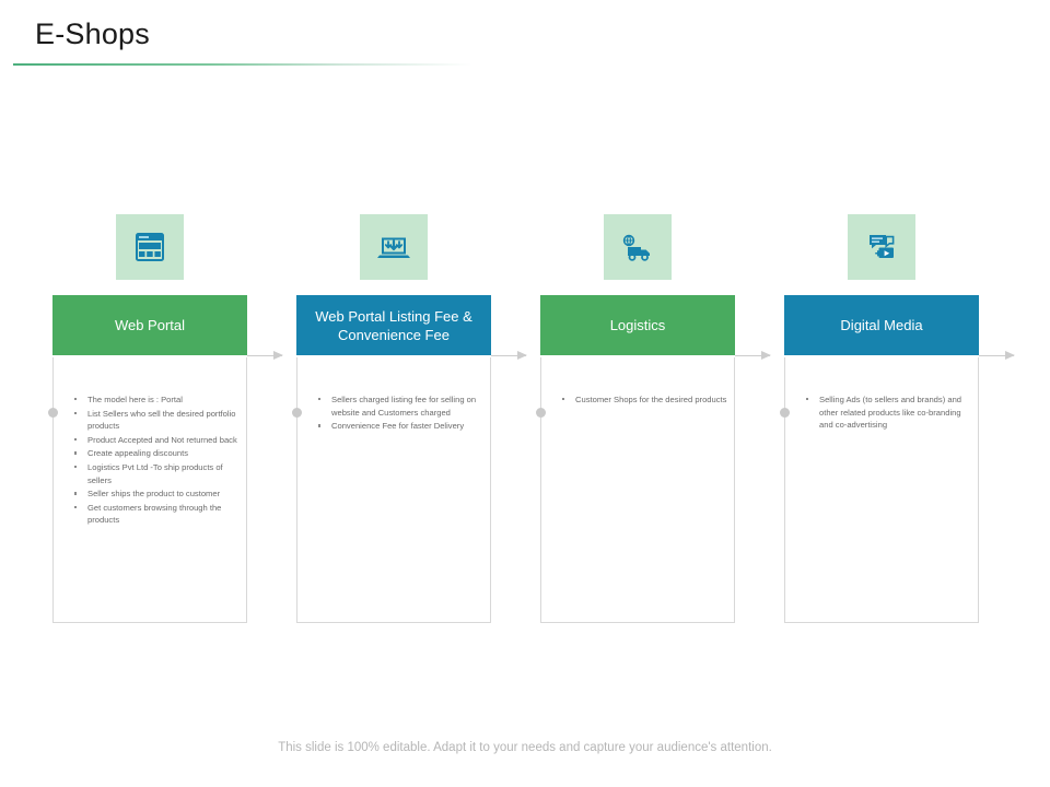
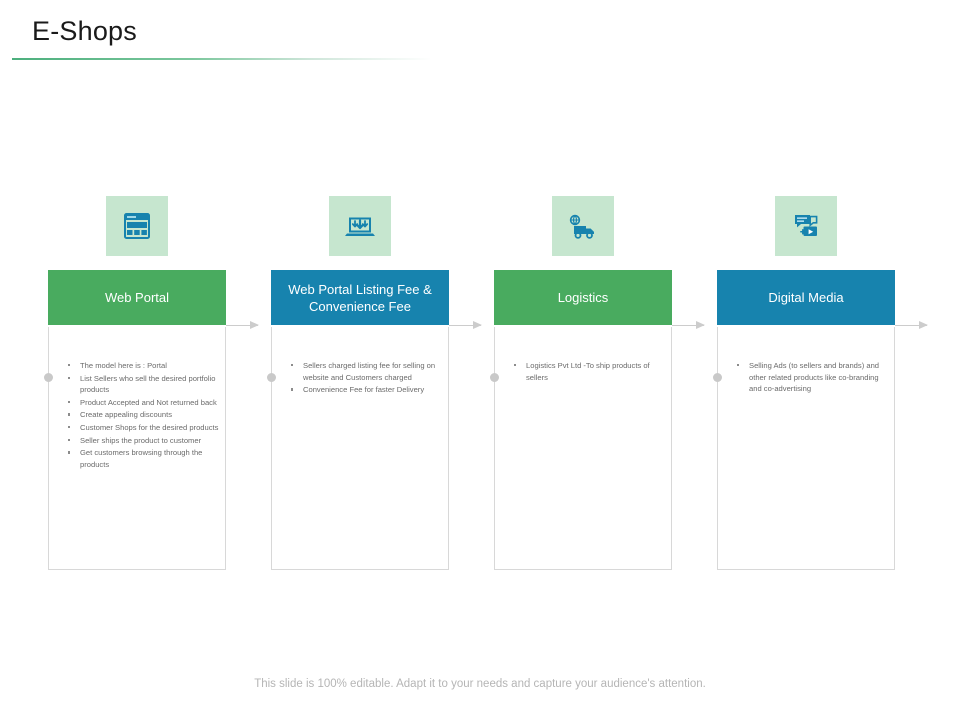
  E-Shops
  Web Portal
  The model here is : Portal
  List Sellers who sell the desired portfolio products
  Product Accepted and Not returned back
  Create appealing discounts
- Logistics Pvt Ltd -To ship products of sellers
+ Customer Shops for the desired products
  Seller ships the product to customer
  Get customers browsing through the products
  Web Portal Listing Fee & Convenience Fee
  Sellers charged listing fee for selling on website and Customers charged
  Convenience Fee for faster Delivery
  Logistics
- Customer Shops for the desired products
+ Logistics Pvt Ltd -To ship products of sellers
  Digital Media
  Selling Ads (to sellers and brands) and other related products like co-branding and co-advertising
  This slide is 100% editable. Adapt it to your needs and capture your audience's attention.
